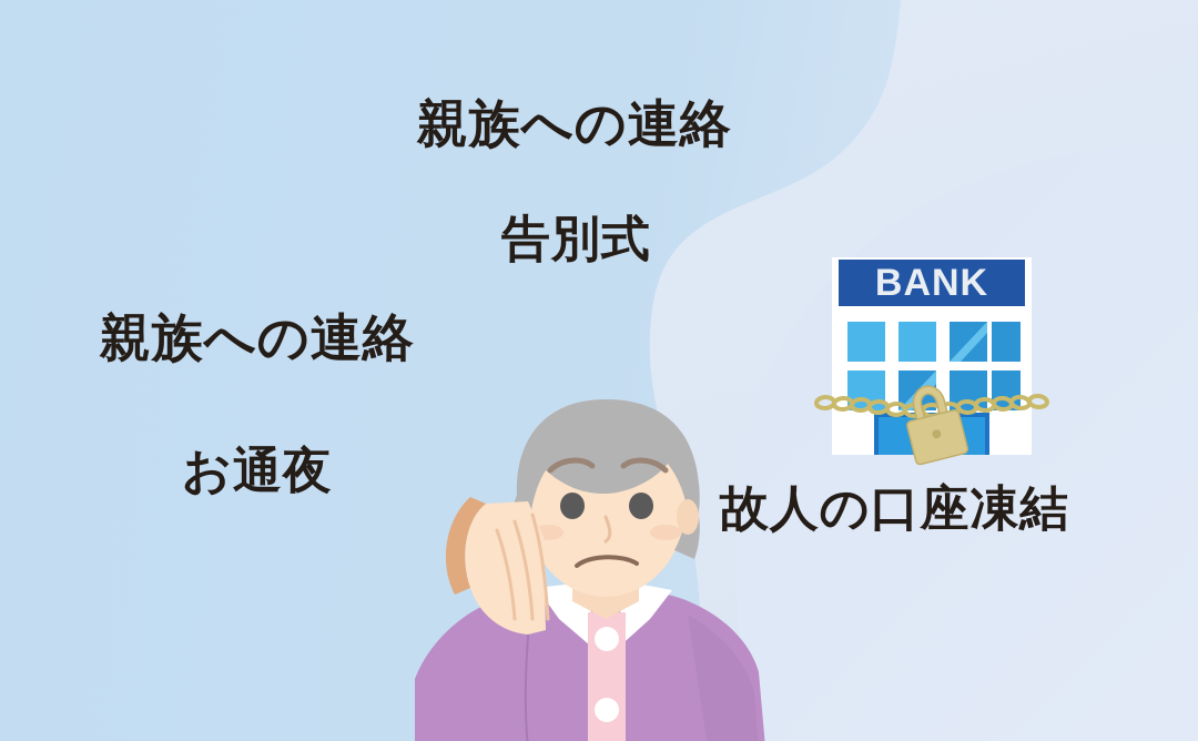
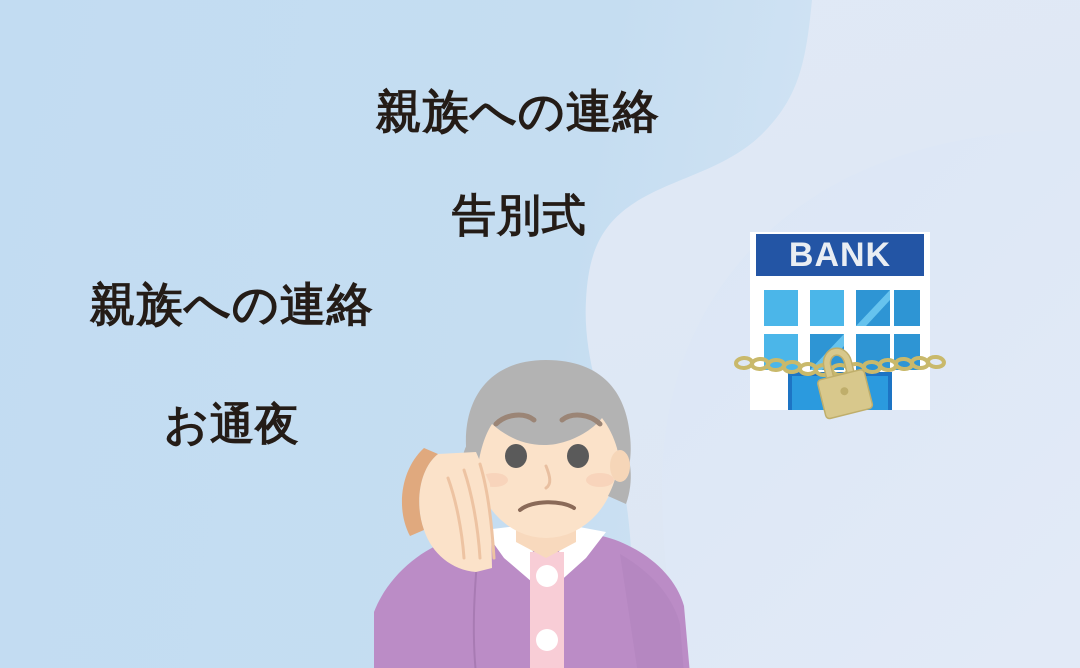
  親族への連絡
  告別式
  親族への連絡
  お通夜
- 故人の口座凍結
  BANK
